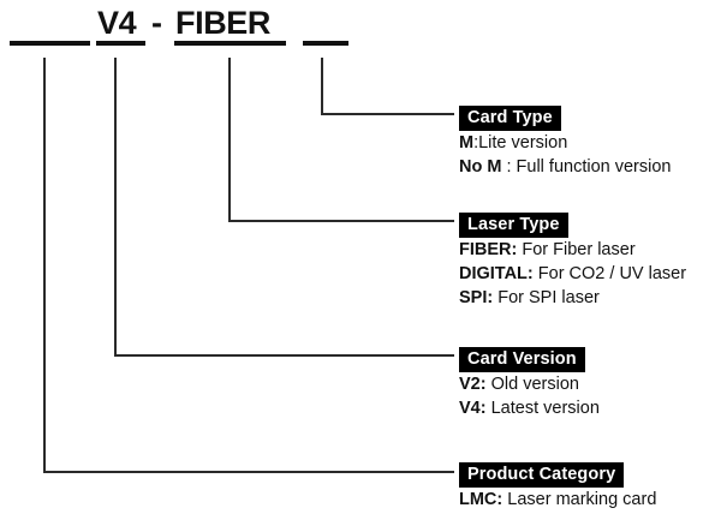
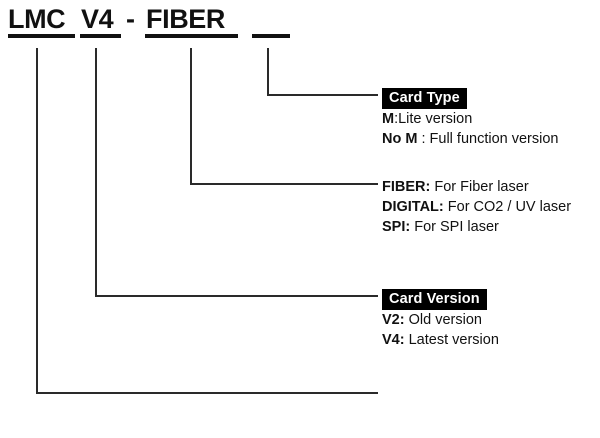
+ LMC
  V4
  -
  FIBER
  Card Type
  M:Lite version
  No M : Full function version
- Laser Type
  FIBER: For Fiber laser
  DIGITAL: For CO2 / UV laser
  SPI: For SPI laser
  Card Version
  V2: Old version
  V4: Latest version
- Product Category
- LMC: Laser marking card
